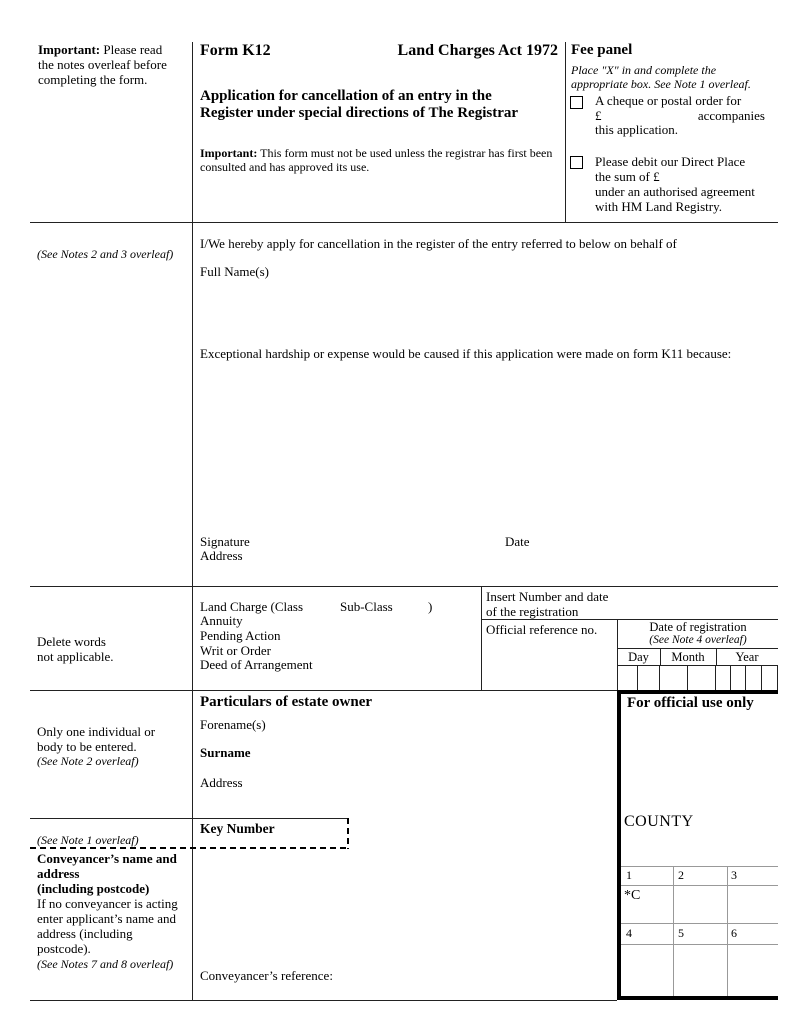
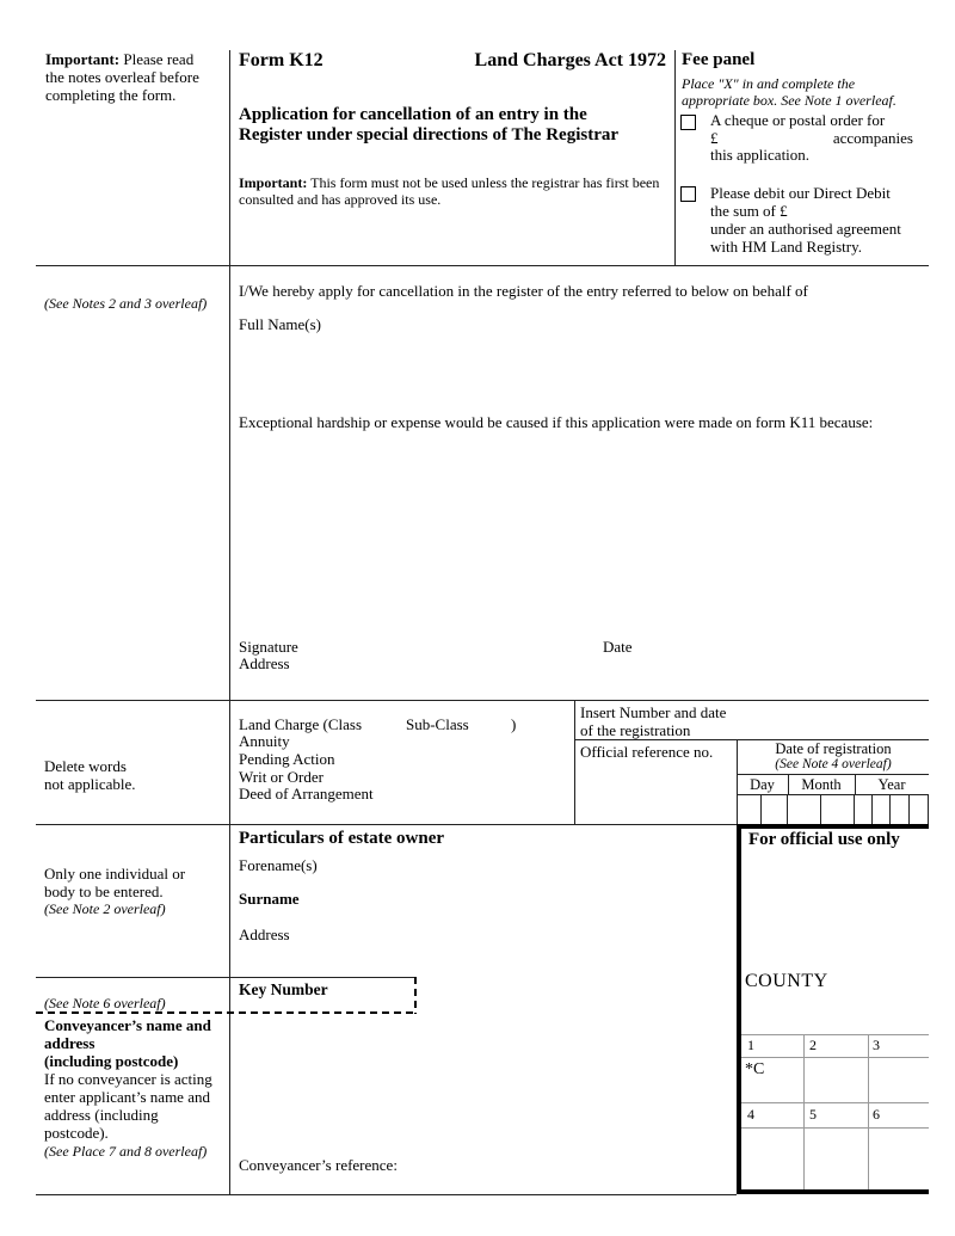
  Important: Please read
  the notes overleaf before
  completing the form.
  Form K12
  Land Charges Act 1972
  Application for cancellation of an entry in the
  Register under special directions of The Registrar
  Important: This form must not be used unless the registrar has first been
  consulted and has approved its use.
  Fee panel
  Place "X" in and complete the
  appropriate box. See Note 1 overleaf.
  A cheque or postal order for
  £
  accompanies
  this application.
- Please debit our Direct Place
+ Please debit our Direct Debit
  the sum of £
  under an authorised agreement
  with HM Land Registry.
  (See Notes 2 and 3 overleaf)
  I/We hereby apply for cancellation in the register of the entry referred to below on behalf of
  Full Name(s)
  Exceptional hardship or expense would be caused if this application were made on form K11 because:
  Signature
  Address
  Date
  Delete words
  not applicable.
  Land Charge (Class
  Sub-Class
  )
  Annuity
  Pending Action
  Writ or Order
  Deed of Arrangement
  Insert Number and date
  of the registration
  Official reference no.
  Date of registration
  (See Note 4 overleaf)
  Day
  Month
  Year
  Only one individual or
  body to be entered.
  (See Note 2 overleaf)
  Particulars of estate owner
  Forename(s)
  Surname
  Address
  Key Number
- (See Note 1 overleaf)
+ (See Note 6 overleaf)
  Conveyancer’s name and
  address
  (including postcode)
  If no conveyancer is acting
  enter applicant’s name and
  address (including
  postcode).
- (See Notes 7 and 8 overleaf)
+ (See Place 7 and 8 overleaf)
  Conveyancer’s reference:
  For official use only
  COUNTY
  1
  2
  3
  *C
  4
  5
  6
